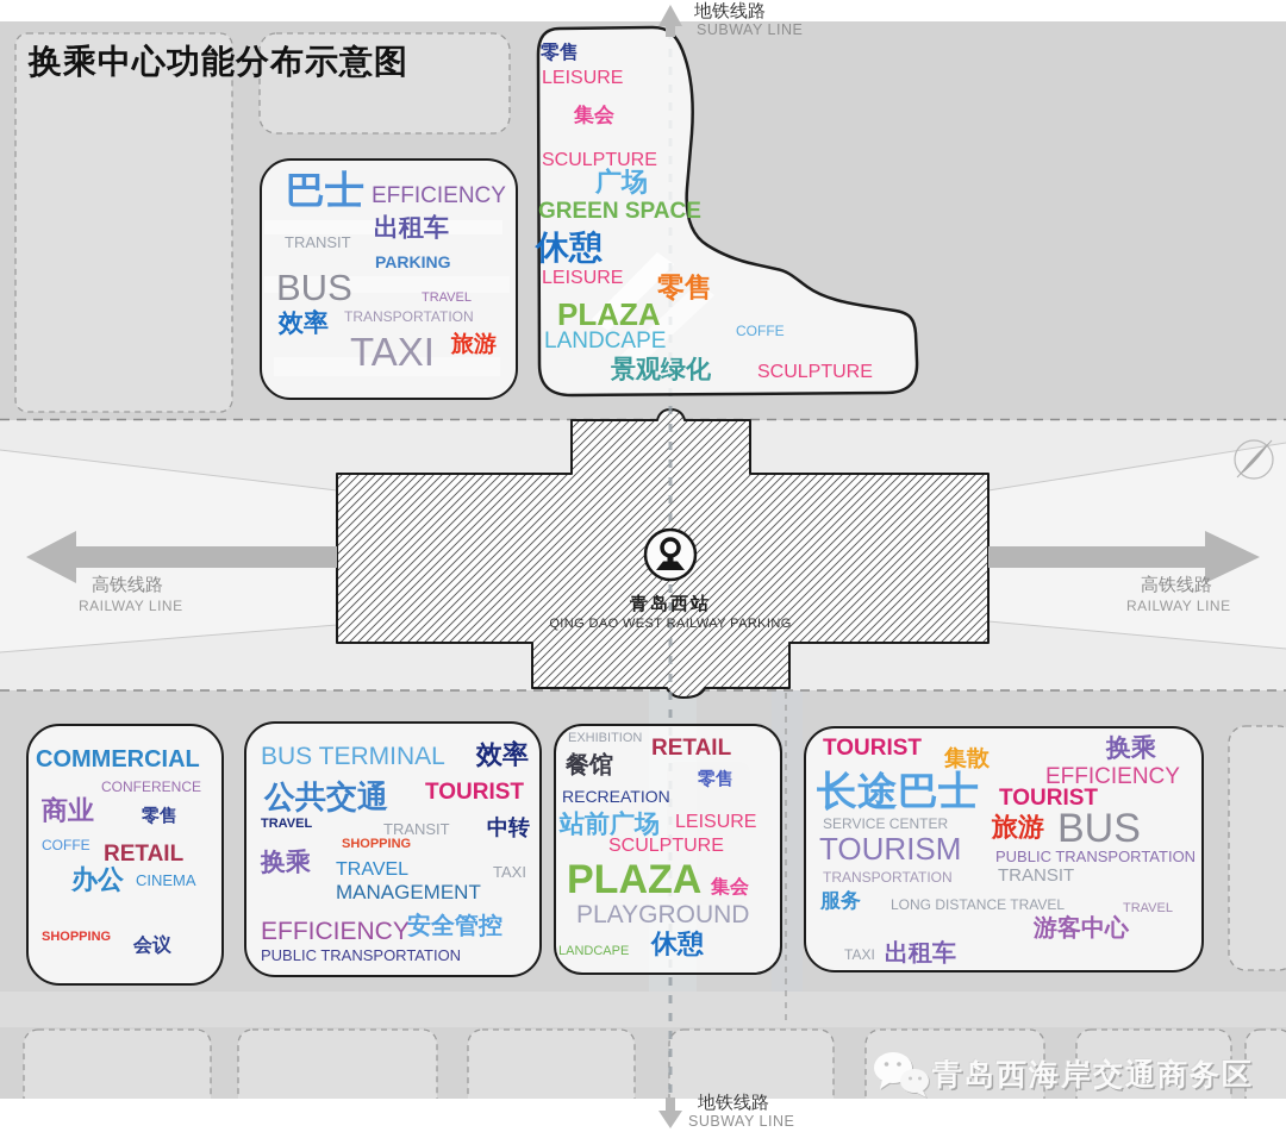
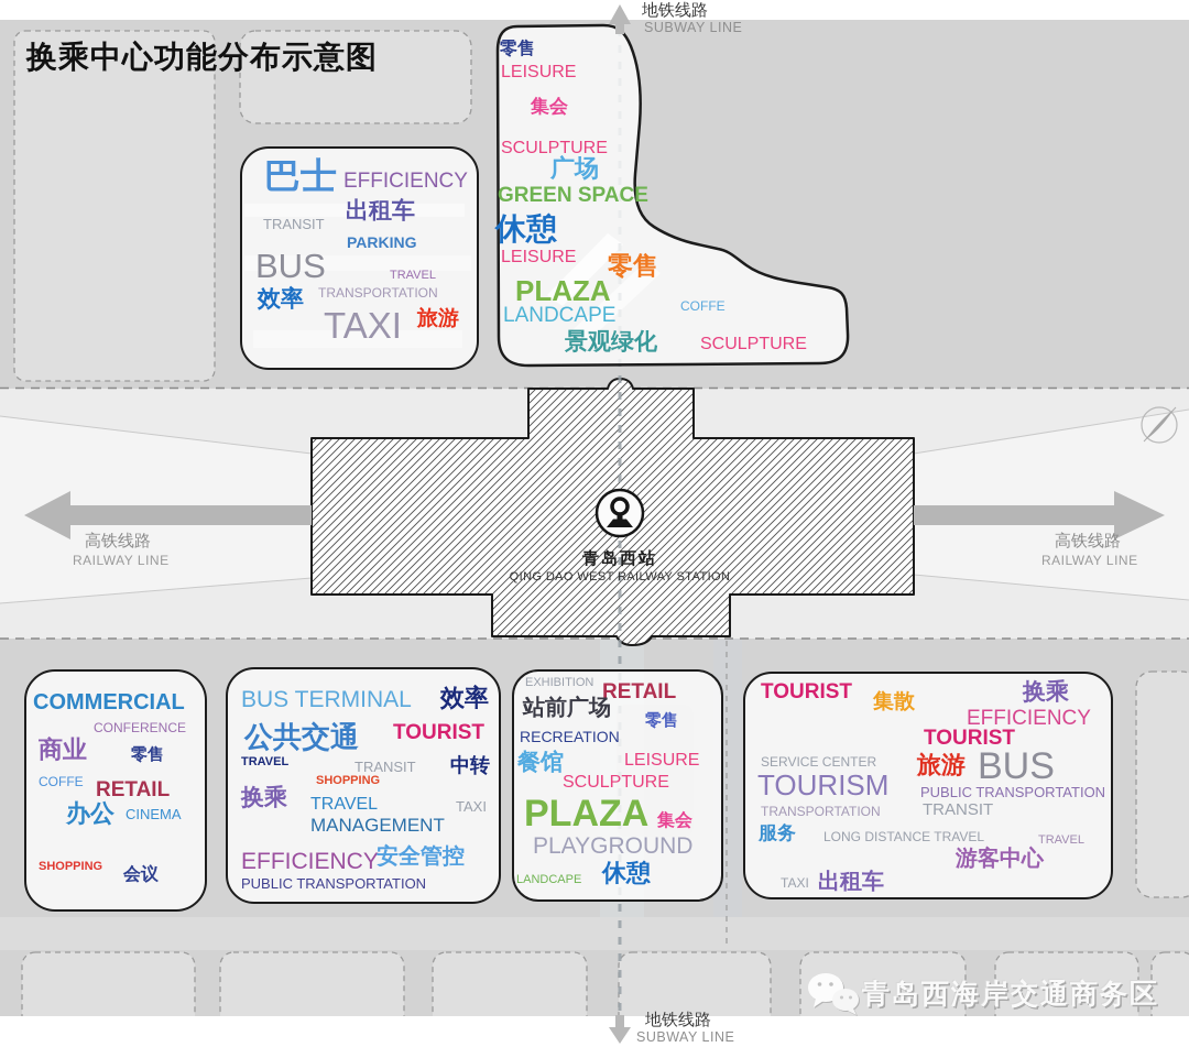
  换乘中心功能分布示意图
  地铁线路
  SUBWAY LINE
  地铁线路
  SUBWAY LINE
  高铁线路
  RAILWAY LINE
  高铁线路
  RAILWAY LINE
  青岛西站
- QING DAO WEST RAILWAY PARKING
+ QING DAO WEST RAILWAY STATION
  巴士
  EFFICIENCY
  出租车
  TRANSIT
  PARKING
  BUS
  TRAVEL
  效率
  TRANSPORTATION
  TAXI
  旅游
  零售
  LEISURE
  集会
  SCULPTURE
  广场
  GREEN SPACE
  休憩
  LEISURE
  零售
  PLAZA
  LANDCAPE
  COFFE
  景观绿化
  SCULPTURE
  COMMERCIAL
  CONFERENCE
  商业
  零售
  COFFE
  RETAIL
  办公
  CINEMA
  SHOPPING
  会议
  BUS TERMINAL
  效率
  公共交通
  TOURIST
  TRAVEL
  TRANSIT
  中转
  SHOPPING
  换乘
  TRAVEL
  MANAGEMENT
  TAXI
  EFFICIENCY
  安全管控
  PUBLIC TRANSPORTATION
  EXHIBITION
  RETAIL
- 餐馆
+ 站前广场
  零售
  RECREATION
- 站前广场
+ 餐馆
  LEISURE
  SCULPTURE
  PLAZA
  集会
  PLAYGROUND
  LANDCAPE
  休憩
  TOURIST
  集散
  换乘
  EFFICIENCY
- 长途巴士
  TOURIST
  SERVICE CENTER
  旅游
  BUS
  TOURISM
  PUBLIC TRANSPORTATION
  TRANSPORTATION
  TRANSIT
  服务
  LONG DISTANCE TRAVEL
  TRAVEL
  游客中心
  TAXI
  出租车
  青岛西海岸交通商务区
